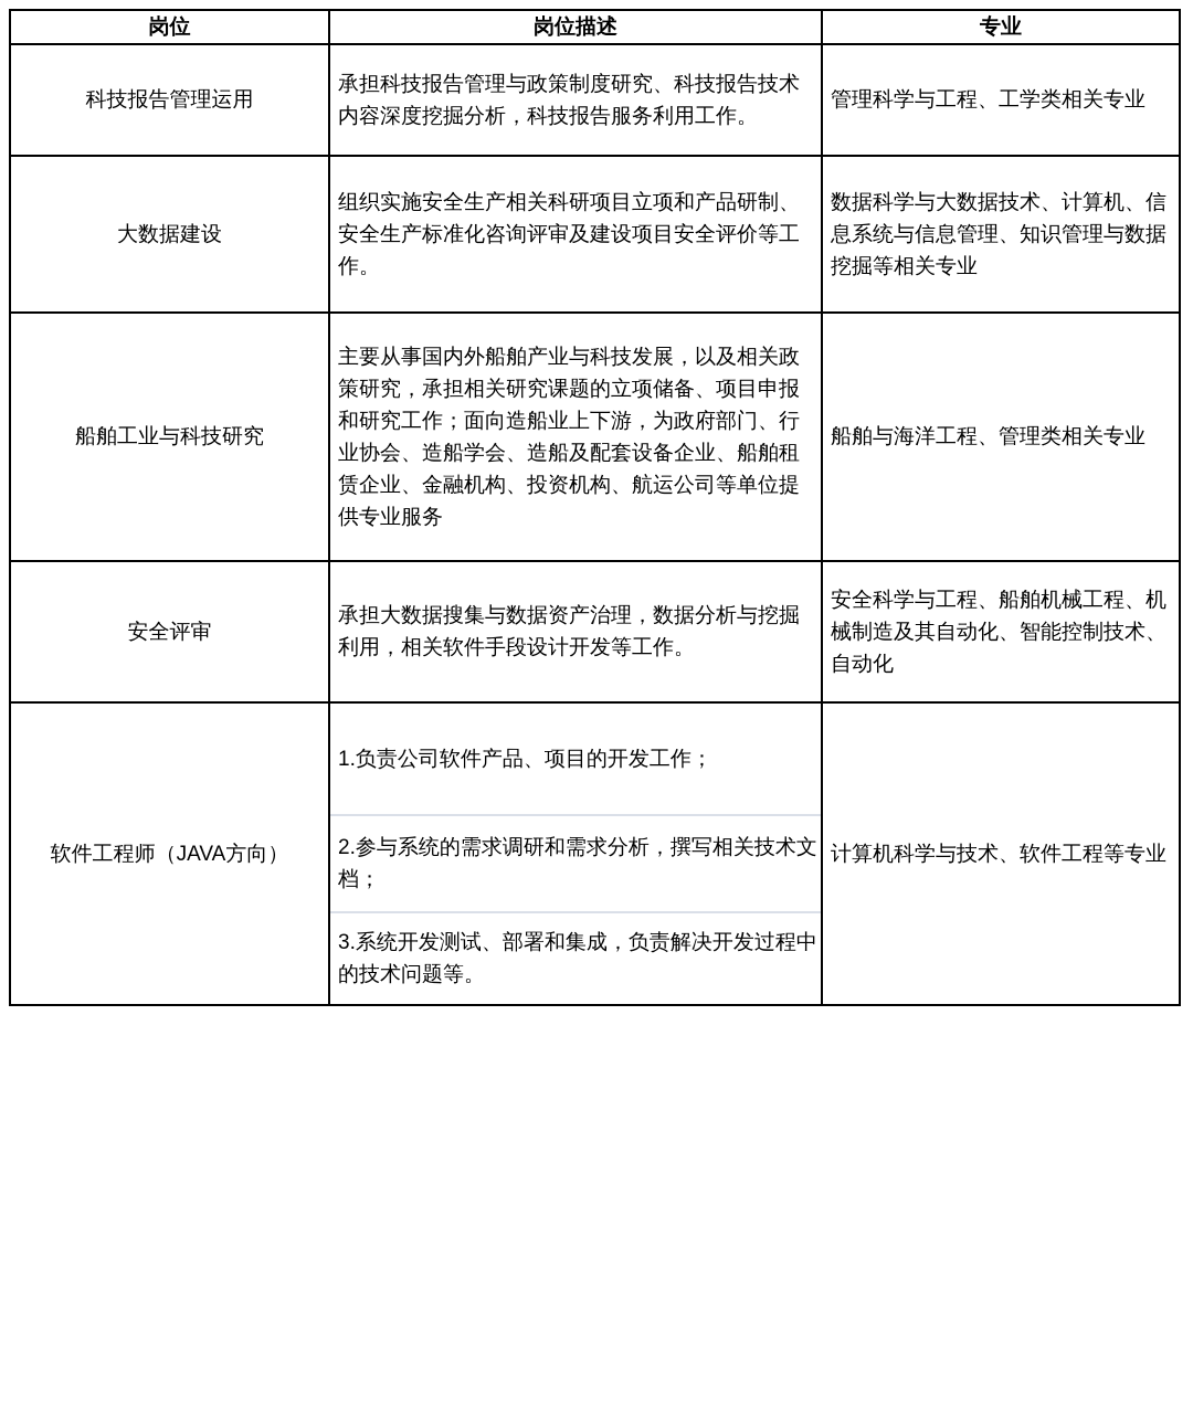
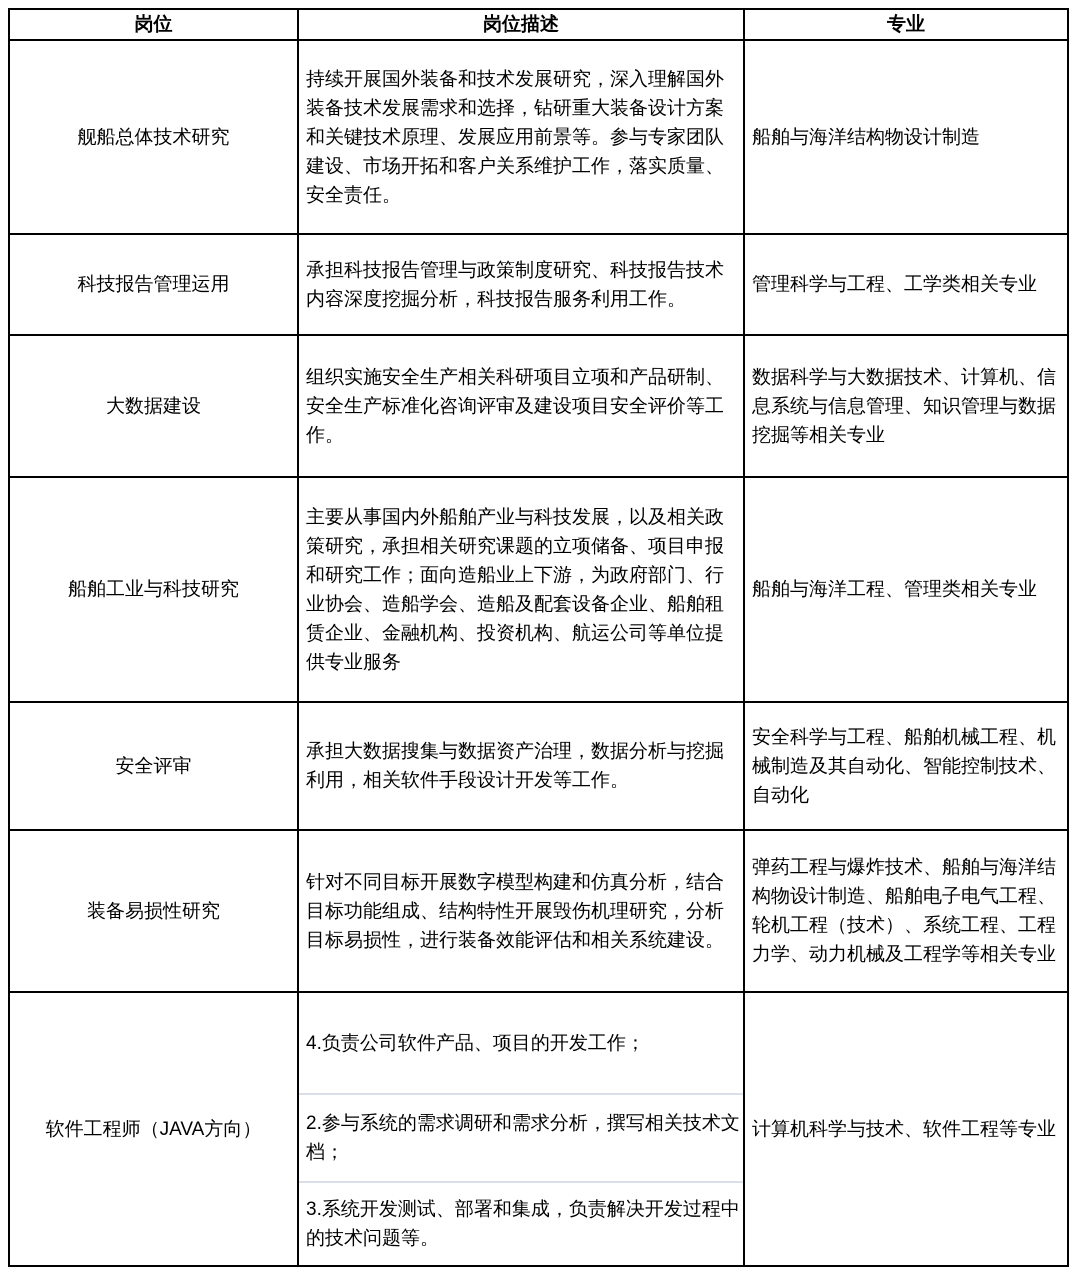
  岗位	岗位描述	专业
+ 舰船总体技术研究	持续开展国外装备和技术发展研究，深入理解国外装备技术发展需求和选择，钻研重大装备设计方案和关键技术原理、发展应用前景等。参与专家团队建设、市场开拓和客户关系维护工作，落实质量、安全责任。	船舶与海洋结构物设计制造
  科技报告管理运用	承担科技报告管理与政策制度研究、科技报告技术内容深度挖掘分析，科技报告服务利用工作。	管理科学与工程、工学类相关专业
  大数据建设	组织实施安全生产相关科研项目立项和产品研制、安全生产标准化咨询评审及建设项目安全评价等工作。	数据科学与大数据技术、计算机、信息系统与信息管理、知识管理与数据挖掘等相关专业
  船舶工业与科技研究	主要从事国内外船舶产业与科技发展，以及相关政策研究，承担相关研究课题的立项储备、项目申报和研究工作；面向造船业上下游，为政府部门、行业协会、造船学会、造船及配套设备企业、船舶租赁企业、金融机构、投资机构、航运公司等单位提供专业服务	船舶与海洋工程、管理类相关专业
  安全评审	承担大数据搜集与数据资产治理，数据分析与挖掘利用，相关软件手段设计开发等工作。	安全科学与工程、船舶机械工程、机械制造及其自动化、智能控制技术、自动化
+ 装备易损性研究	针对不同目标开展数字模型构建和仿真分析，结合目标功能组成、结构特性开展毁伤机理研究，分析目标易损性，进行装备效能评估和相关系统建设。	弹药工程与爆炸技术、船舶与海洋结构物设计制造、船舶电子电气工程、轮机工程（技术）、系统工程、工程力学、动力机械及工程学等相关专业
- 软件工程师（JAVA方向）	1.负责公司软件产品、项目的开发工作； 2.参与系统的需求调研和需求分析，撰写相关技术文档； 3.系统开发测试、部署和集成，负责解决开发过程中的技术问题等。	计算机科学与技术、软件工程等专业
+ 软件工程师（JAVA方向）	4.负责公司软件产品、项目的开发工作； 2.参与系统的需求调研和需求分析，撰写相关技术文档； 3.系统开发测试、部署和集成，负责解决开发过程中的技术问题等。	计算机科学与技术、软件工程等专业
